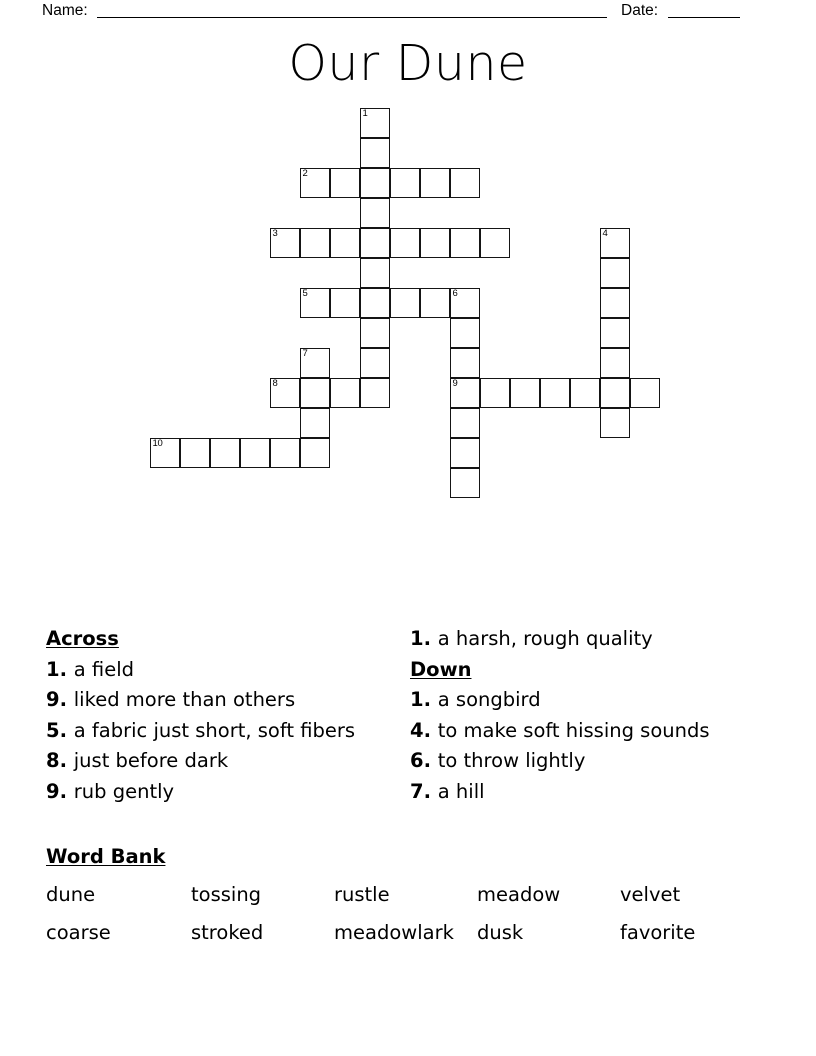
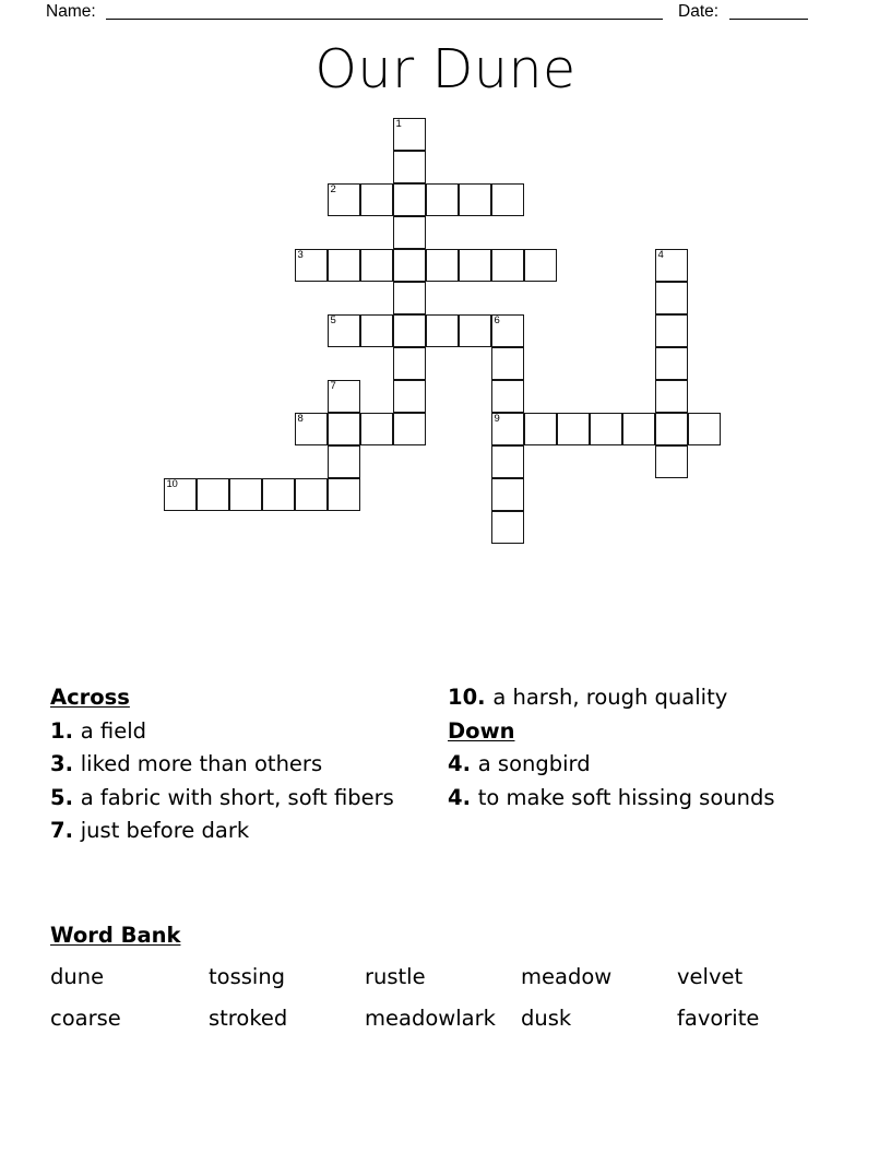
  Name:
  Date:
  Our Dune
  1
  2
  3
  4
  5
  6
  7
  8
  9
  10
  Across
  1. a field
- 9. liked more than others
+ 3. liked more than others
- 5. a fabric just short, soft fibers
+ 5. a fabric with short, soft fibers
- 8. just before dark
+ 7. just before dark
- 9. rub gently
- 1. a harsh, rough quality
+ 10. a harsh, rough quality
  Down
- 1. a songbird
+ 4. a songbird
  4. to make soft hissing sounds
- 6. to throw lightly
- 7. a hill
  Word Bank
  dune	tossing	rustle	meadow	velvet
  coarse	stroked	meadowlark	dusk	favorite
